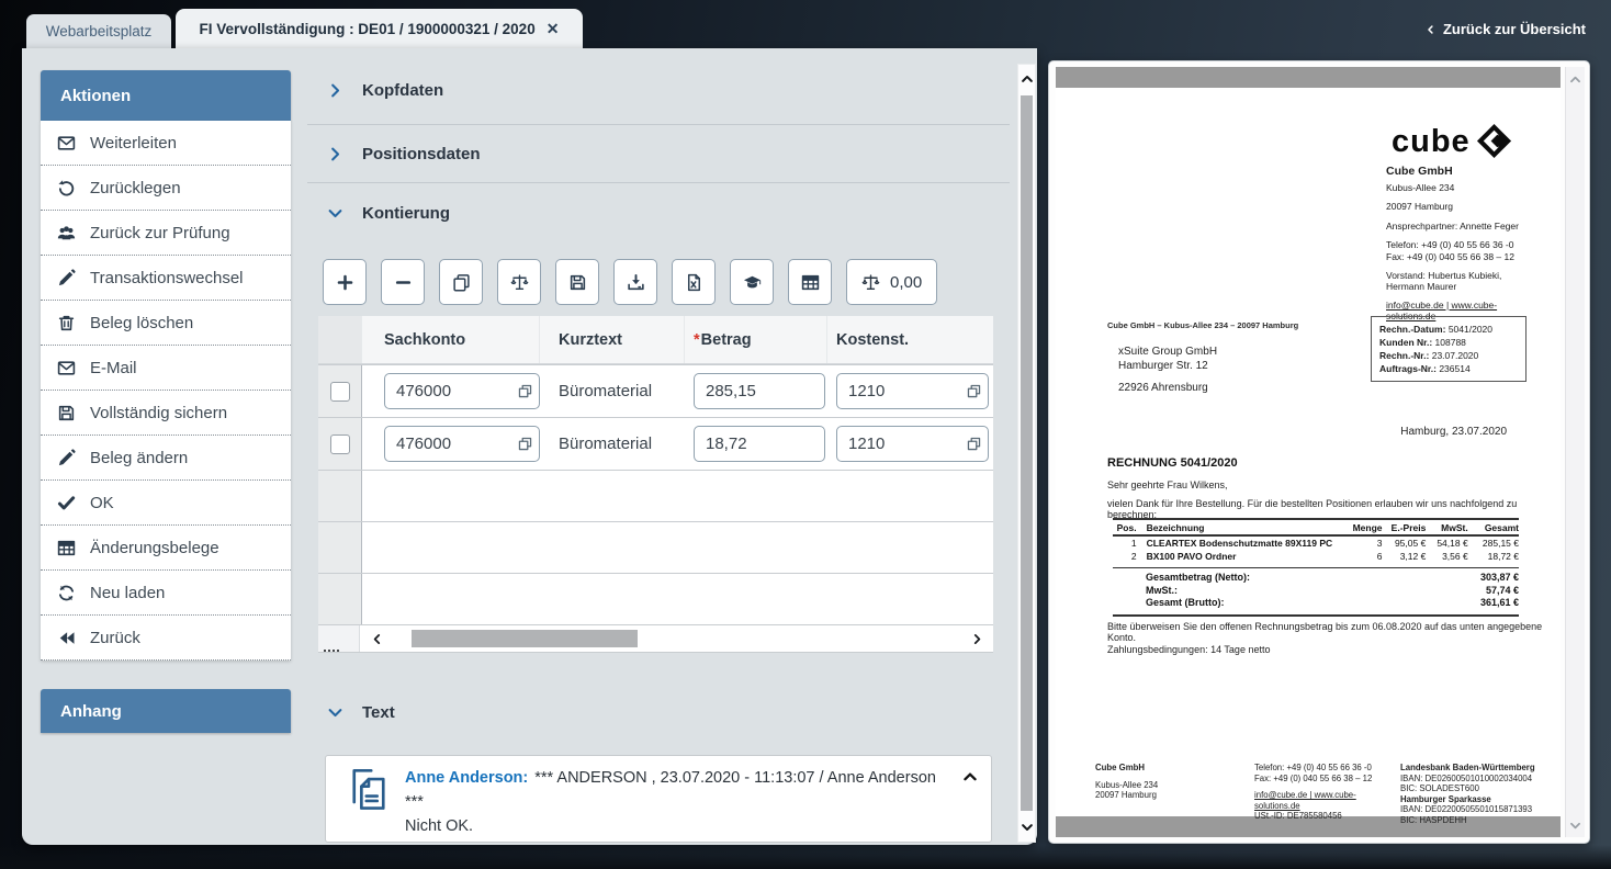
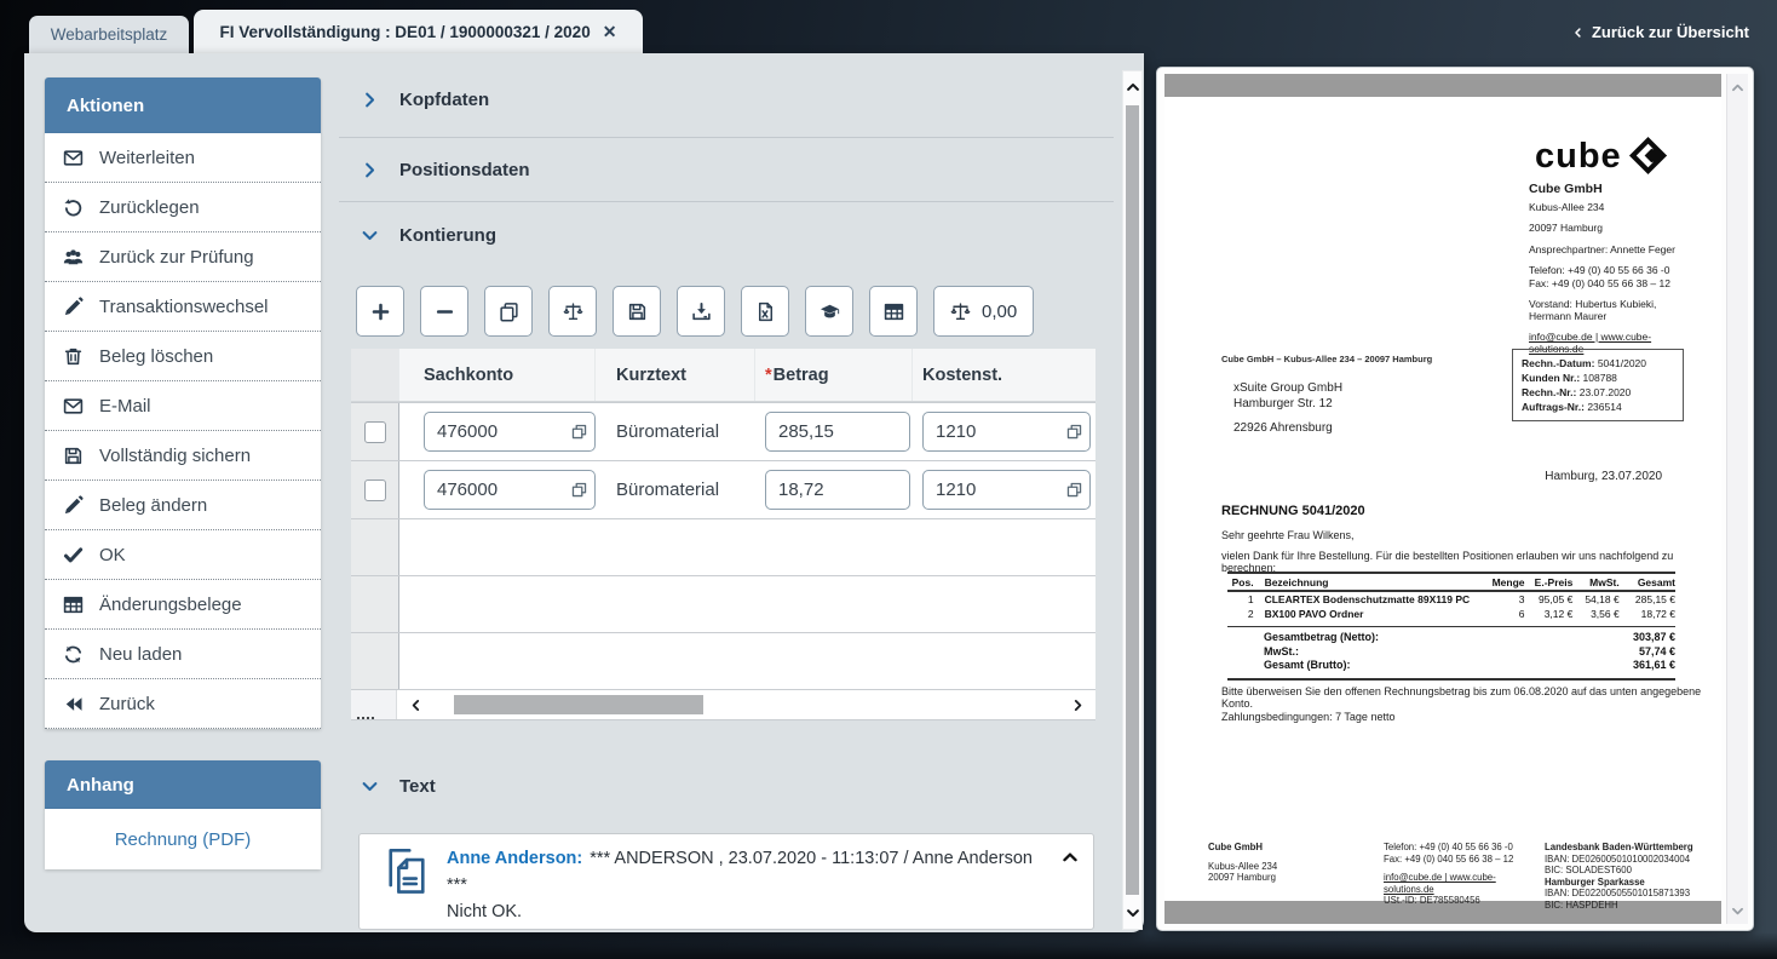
  Webarbeitsplatz
  FI Vervollständigung : DE01 / 1900000321 / 2020
  ✕
  Zurück zur Übersicht
  Aktionen
  Weiterleiten
  Zurücklegen
  Zurück zur Prüfung
  Transaktionswechsel
  Beleg löschen
  E-Mail
  Vollständig sichern
  Beleg ändern
  OK
  Änderungsbelege
  Neu laden
  Zurück
  Anhang
+ Rechnung (PDF)
  Kopfdaten
  Positionsdaten
  Kontierung
  0,00
  Sachkonto
  Kurztext
  *
  Betrag
  Kostenst.
  476000
  Büromaterial
  285,15
  1210
  476000
  Büromaterial
  18,72
  1210
  Text
  Anne Anderson: *** ANDERSON , 23.07.2020 - 11:13:07 / Anne Anderson ***
  Nicht OK.
  cube
  Cube GmbH
  Kubus-Allee 234
  20097 Hamburg
  Ansprechpartner: Annette Feger
  Telefon: +49 (0) 40 55 66 36 -0
  Fax: +49 (0) 040 55 66 38 – 12
  Vorstand: Hubertus Kubieki, Hermann Maurer
  info@cube.de | www.cube-solutions.de
  Cube GmbH – Kubus-Allee 234 – 20097 Hamburg
  xSuite Group GmbH
  Hamburger Str. 12
  22926 Ahrensburg
  Rechn.-Datum: 5041/2020
  Kunden Nr.: 108788
  Rechn.-Nr.: 23.07.2020
  Auftrags-Nr.: 236514
  Hamburg, 23.07.2020
  RECHNUNG 5041/2020
  Sehr geehrte Frau Wilkens,
  vielen Dank für Ihre Bestellung. Für die bestellten Positionen erlauben wir uns nachfolgend zu berechnen:
  Pos.	Bezeichnung	Menge	E.-Preis	MwSt.	Gesamt
  1	CLEARTEX Bodenschutzmatte 89X119 PC	3	95,05 €	54,18 €	285,15 €
  2	BX100 PAVO Ordner	6	3,12 €	3,56 €	18,72 €
  Gesamtbetrag (Netto):
  303,87 €
  MwSt.:
  57,74 €
  Gesamt (Brutto):
  361,61 €
  Bitte überweisen Sie den offenen Rechnungsbetrag bis zum 06.08.2020 auf das unten angegebene Konto.
- Zahlungsbedingungen: 14 Tage netto
+ Zahlungsbedingungen: 7 Tage netto
  Cube GmbH
  Kubus-Allee 234
  20097 Hamburg
  Telefon: +49 (0) 40 55 66 36 -0
  Fax: +49 (0) 040 55 66 38 – 12
  info@cube.de | www.cube-solutions.de
  USt.-ID: DE785580456
  Landesbank Baden-Württemberg
  IBAN: DE02600501010002034004
  BIC: SOLADEST600
  Hamburger Sparkasse
  IBAN: DE02200505501015871393
  BIC: HASPDEHH
